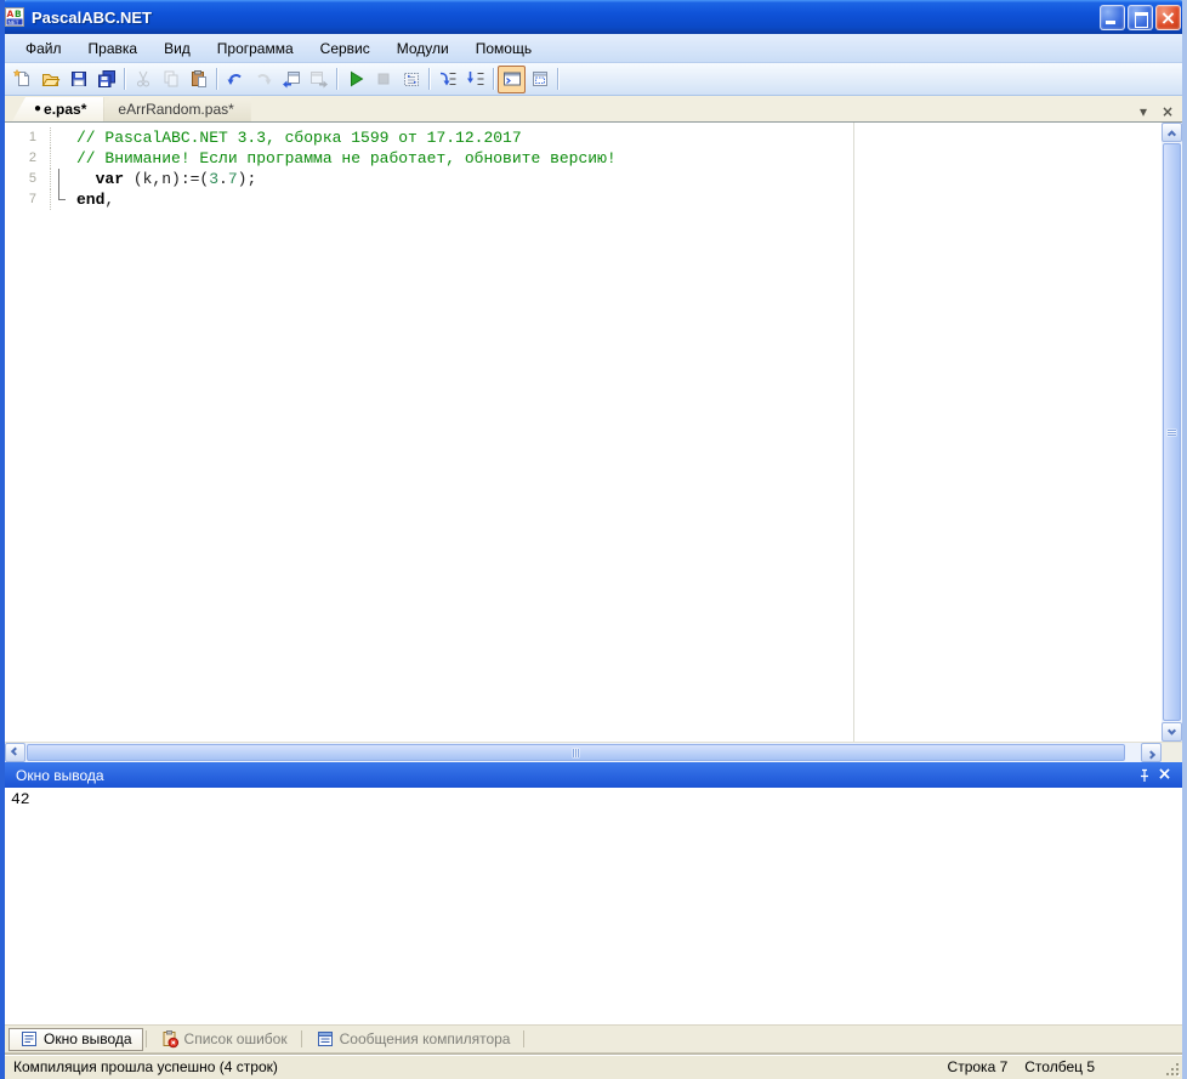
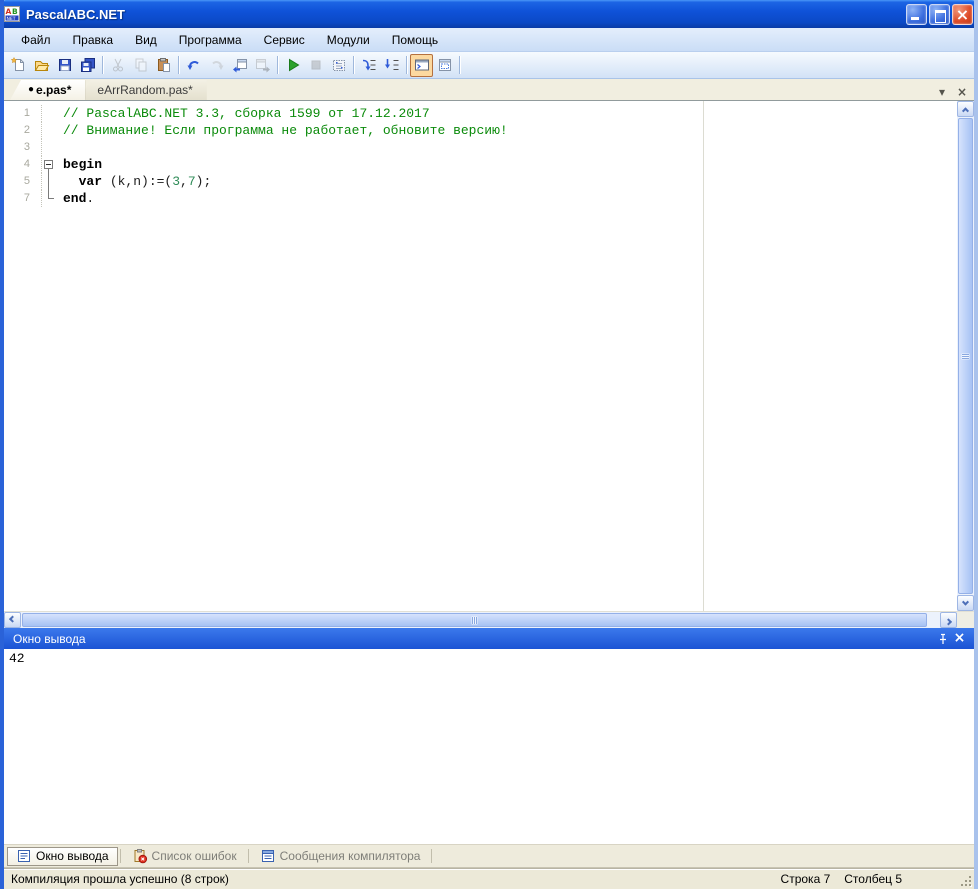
  A
  B
  PascalABC.NET
  Файл
  Правка
  Вид
  Программа
  Сервис
  Модули
  Помощь
  ●
  e.pas*
  eArrRandom.pas*
  ▾
  ×
  1
  // PascalABC.NET 3.3, сборка 1599 от 17.12.2017
  2
  // Внимание! Если программа не работает, обновите версию!
+ 3
+ 4
+ begin
  5
- var (k,n):=(3.7);
+ var (k,n):=(3,7);
  7
- end,
+ end.
  Окно вывода
  ×
  42
  Окно вывода
  Список ошибок
  Сообщения компилятора
- Компиляция прошла успешно (4 строк)
+ Компиляция прошла успешно (8 строк)
  Строка 7
  Столбец 5
